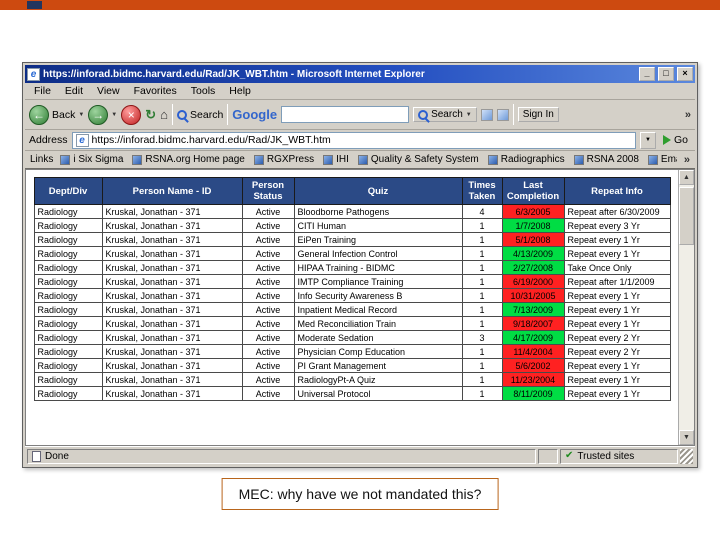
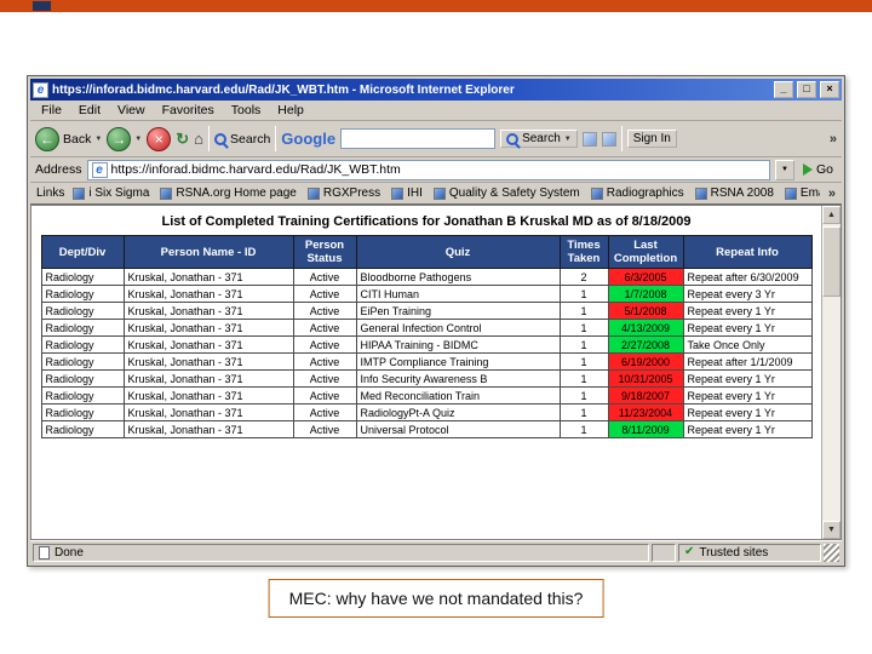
  e
  https://inforad.bidmc.harvard.edu/Rad/JK_WBT.htm - Microsoft Internet Explorer
  _
  □
  ×
  File
  Edit
  View
  Favorites
  Tools
  Help
  ←
  Back
  →
  ×
  ↻
  ⌂
  Search
  Google
  Search
  Sign In
  »
  Address
  e
  https://inforad.bidmc.harvard.edu/Rad/JK_WBT.htm
  Go
  Links
  i Six Sigma
  RSNA.org Home page
  RGXPress
  IHI
  Quality & Safety System
  Radiographics
  RSNA 2008
  »
+ List of Completed Training Certifications for Jonathan B Kruskal MD as of 8/18/2009
  	Dept/Div	Person Name - ID	Person Status	Quiz	Times Taken	Last Completion	Repeat Info
- Radiology	Kruskal, Jonathan - 371	Active	Bloodborne Pathogens	4	6/3/2005	Repeat after 6/30/2009
+ Radiology	Kruskal, Jonathan - 371	Active	Bloodborne Pathogens	2	6/3/2005	Repeat after 6/30/2009
  Radiology	Kruskal, Jonathan - 371	Active	CITI Human	1	1/7/2008	Repeat every 3 Yr
  Radiology	Kruskal, Jonathan - 371	Active	EiPen Training	1	5/1/2008	Repeat every 1 Yr
  Radiology	Kruskal, Jonathan - 371	Active	General Infection Control	1	4/13/2009	Repeat every 1 Yr
  Radiology	Kruskal, Jonathan - 371	Active	HIPAA Training - BIDMC	1	2/27/2008	Take Once Only
  Radiology	Kruskal, Jonathan - 371	Active	IMTP Compliance Training	1	6/19/2000	Repeat after 1/1/2009
  Radiology	Kruskal, Jonathan - 371	Active	Info Security Awareness B	1	10/31/2005	Repeat every 1 Yr
- Radiology	Kruskal, Jonathan - 371	Active	Inpatient Medical Record	1	7/13/2009	Repeat every 1 Yr
  Radiology	Kruskal, Jonathan - 371	Active	Med Reconciliation Train	1	9/18/2007	Repeat every 1 Yr
- Radiology	Kruskal, Jonathan - 371	Active	Moderate Sedation	3	4/17/2009	Repeat every 2 Yr
- Radiology	Kruskal, Jonathan - 371	Active	Physician Comp Education	1	11/4/2004	Repeat every 2 Yr
- Radiology	Kruskal, Jonathan - 371	Active	PI Grant Management	1	5/6/2002	Repeat every 1 Yr
  Radiology	Kruskal, Jonathan - 371	Active	RadiologyPt-A Quiz	1	11/23/2004	Repeat every 1 Yr
  Radiology	Kruskal, Jonathan - 371	Active	Universal Protocol	1	8/11/2009	Repeat every 1 Yr
  Done
  ✔
  Trusted sites
  MEC: why have we not mandated this?
